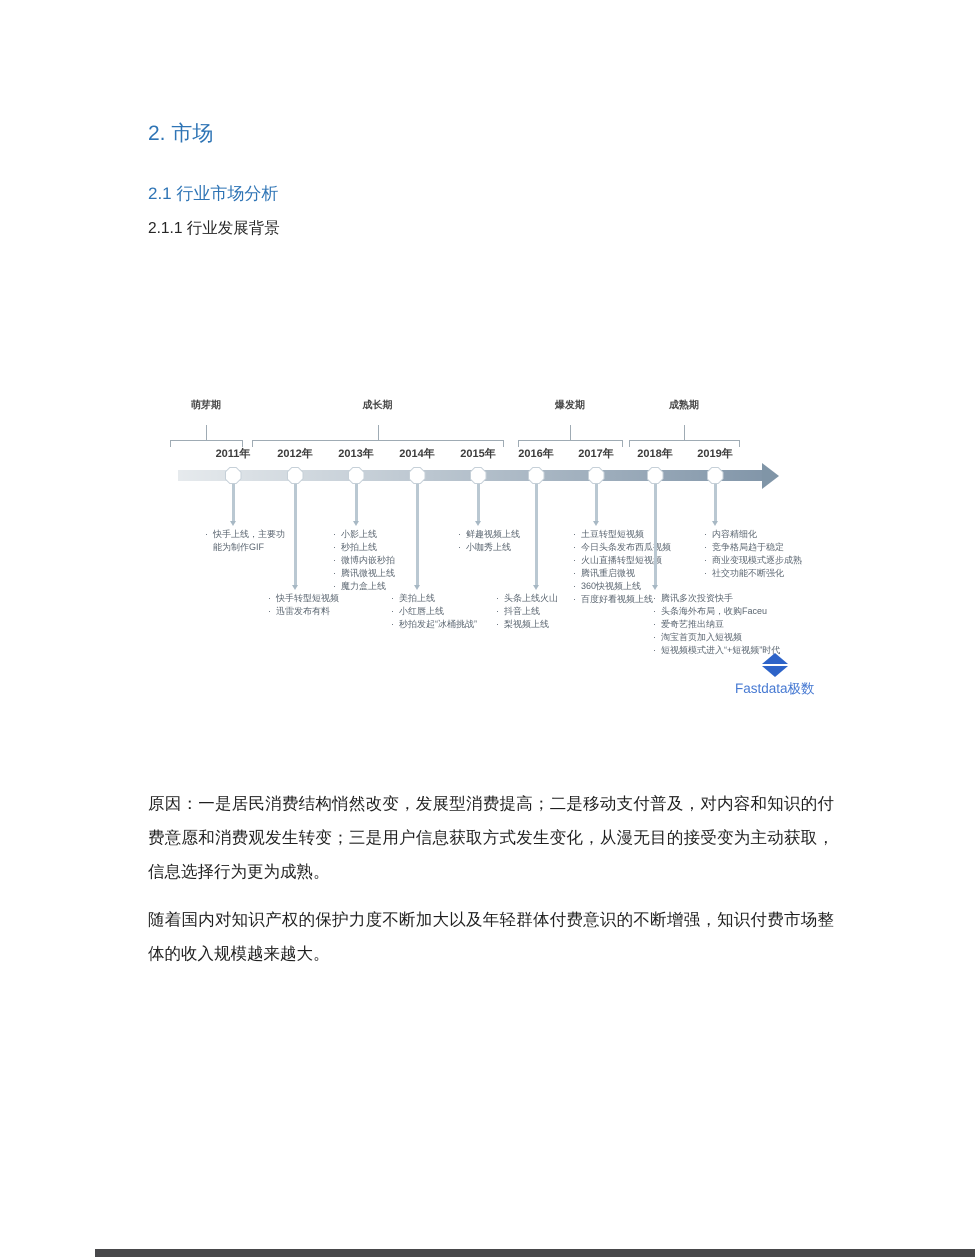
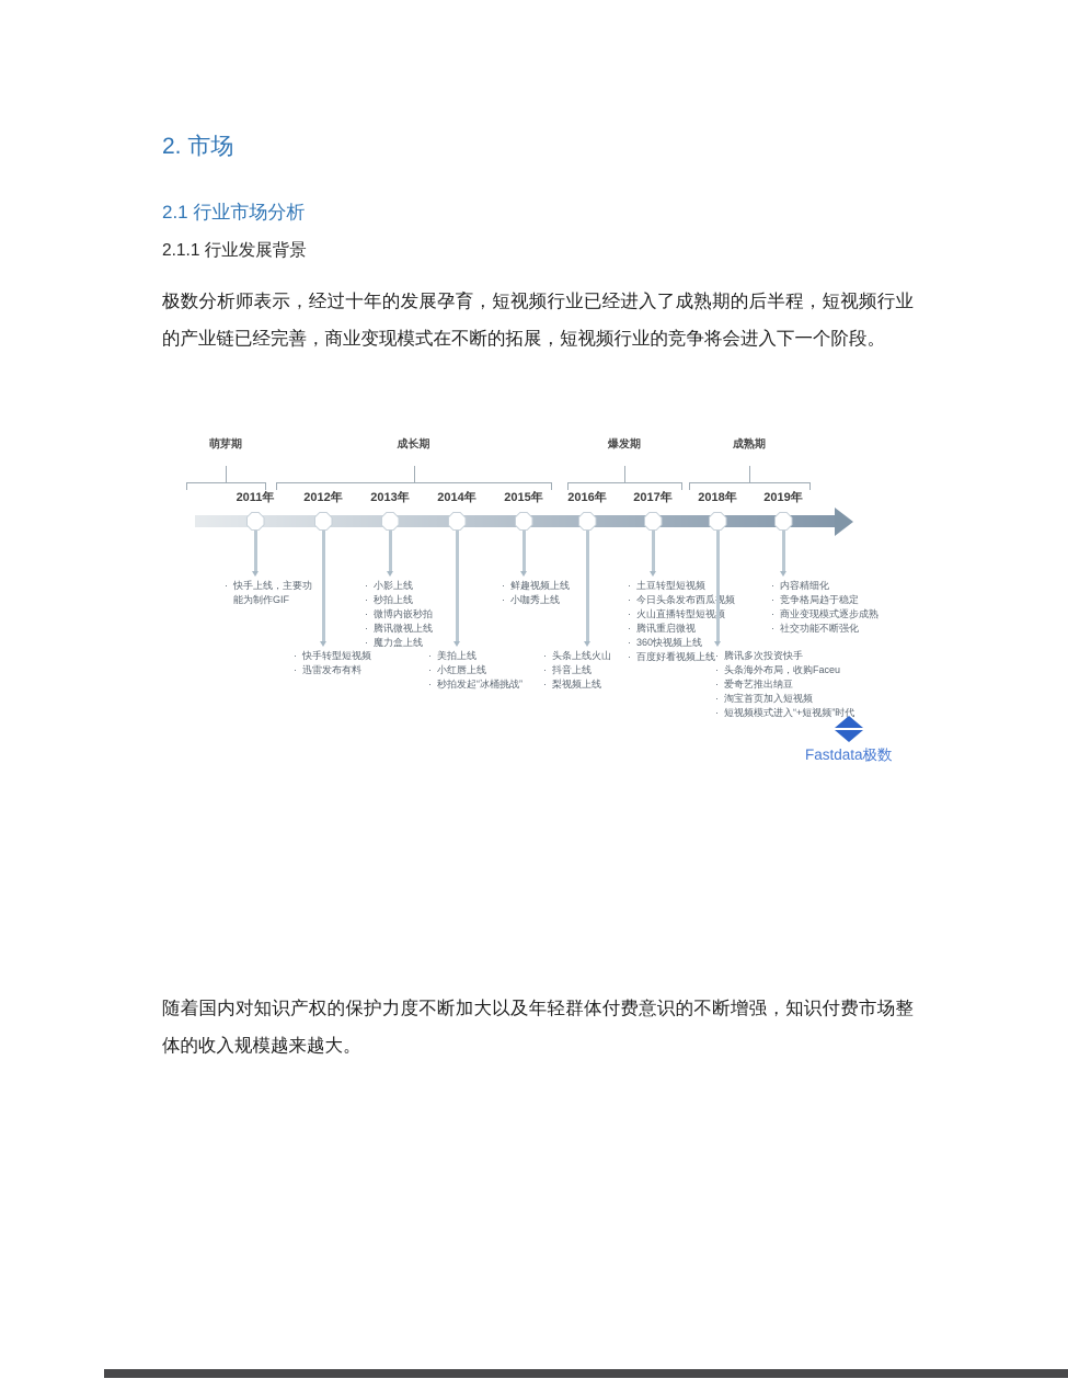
  2. 市场
  2.1 行业市场分析
  2.1.1 行业发展背景
+ 极数分析师表示，经过十年的发展孕育，短视频行业已经进入了成熟期的后半程，短视频行业的产业链已经完善，商业变现模式在不断的拓展，短视频行业的竞争将会进入下一个阶段。
  Fastdata极数
  萌芽期
  成长期
  爆发期
  成熟期
  2011年
  ·
  快手上线，主要功能为制作GIF
  2012年
  ·
  快手转型短视频
  ·
  迅雷发布有料
  2013年
  ·
  小影上线
  ·
  秒拍上线
  ·
  微博内嵌秒拍
  ·
  腾讯微视上线
  ·
  魔力盒上线
  2014年
  ·
  美拍上线
  ·
  小红唇上线
  ·
  秒拍发起“冰桶挑战”
  2015年
  ·
  鲜趣视频上线
  ·
  小咖秀上线
  2016年
  ·
  头条上线火山
  ·
  抖音上线
  ·
  梨视频上线
  2017年
  ·
  土豆转型短视频
  ·
  今日头条发布西瓜视频
  ·
  火山直播转型短视频
  ·
  腾讯重启微视
  ·
  360快视频上线
  ·
  百度好看视频上线
  2018年
  ·
  腾讯多次投资快手
  ·
  头条海外布局，收购Faceu
  ·
  爱奇艺推出纳豆
  ·
  淘宝首页加入短视频
  ·
  短视频模式进入“+短视频”时代
  2019年
  ·
  内容精细化
  ·
  竞争格局趋于稳定
  ·
  商业变现模式逐步成熟
  ·
  社交功能不断强化
- 原因：一是居民消费结构悄然改变，发展型消费提高；二是移动支付普及，对内容和知识的付费意愿和消费观发生转变；三是用户信息获取方式发生变化，从漫无目的接受变为主动获取，信息选择行为更为成熟。
  随着国内对知识产权的保护力度不断加大以及年轻群体付费意识的不断增强，知识付费市场整体的收入规模越来越大。
